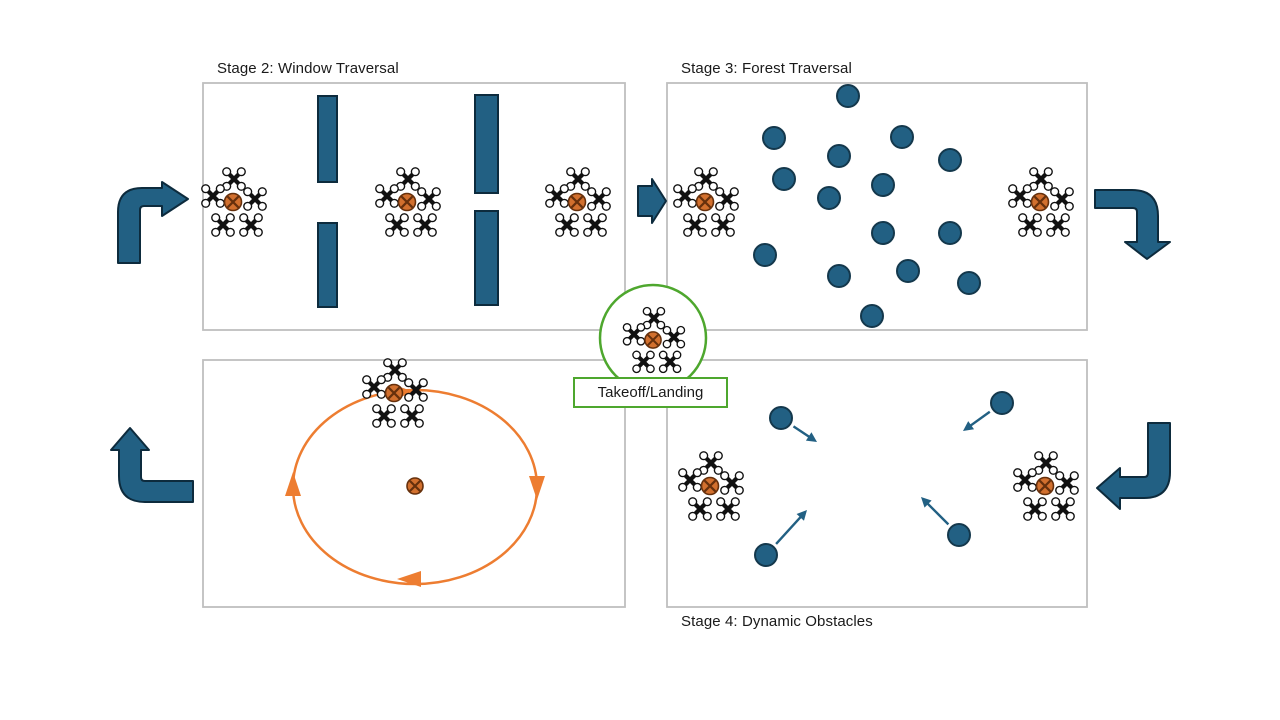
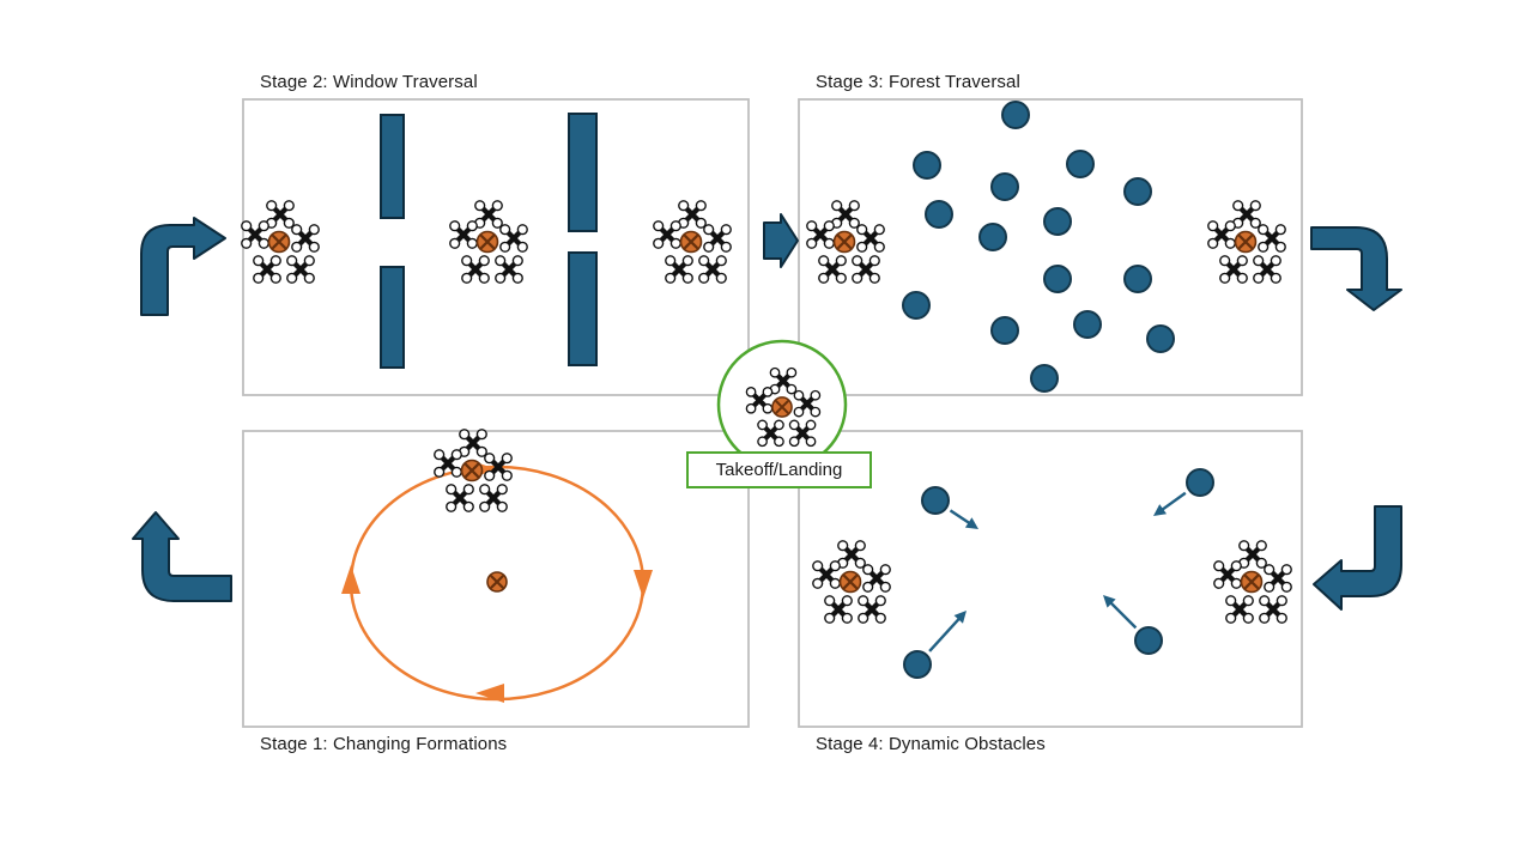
  Stage 2: Window Traversal
  Stage 3: Forest Traversal
+ Stage 1: Changing Formations
  Stage 4: Dynamic Obstacles
  Takeoff/Landing
